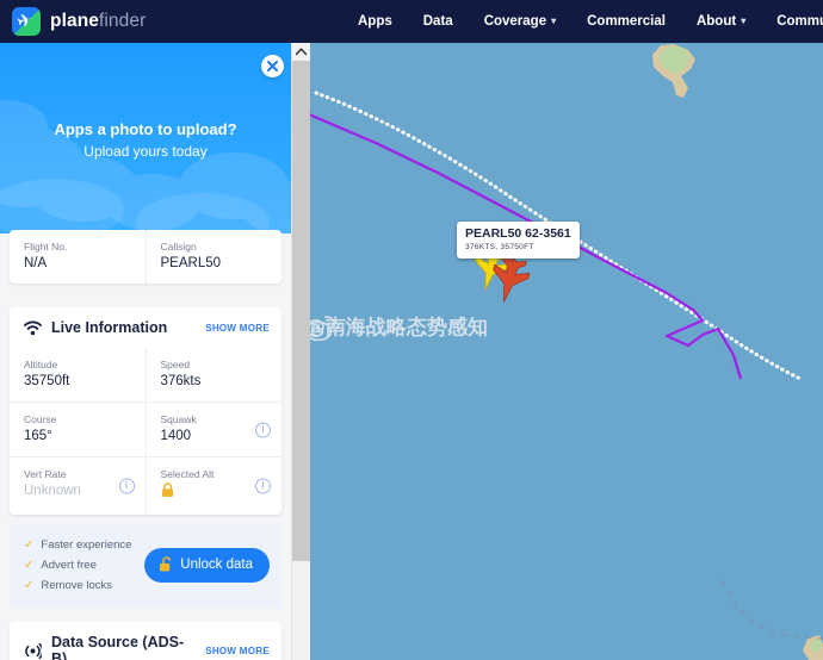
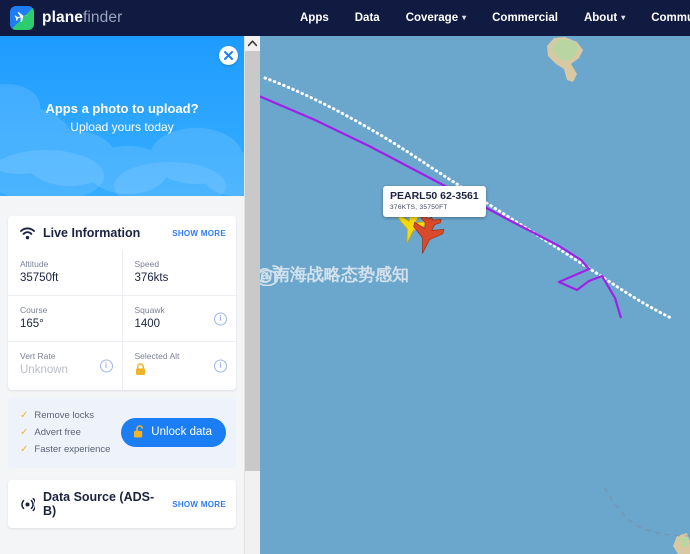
  planefinder
  Apps
  Data
  Coverage
  ▾
  Commercial
  About
  ▾
  PEARL50 62-3561
  @南海战略态势感知
  Apps a photo to upload?
  Upload yours today
- Flight No.
- N/A
- Callsign
- PEARL50
  Live Information
  SHOW MORE
  Altitude
  35750ft
  Speed
  376kts
  Course
  165°
  Squawk
  1400
  i
  Vert Rate
  Unknown
  i
  Selected Alt
  i
  ✓
- Faster experience
+ Remove locks
  ✓
  Advert free
  ✓
- Remove locks
+ Faster experience
  Unlock data
  Data Source (ADS-B)
  SHOW MORE
